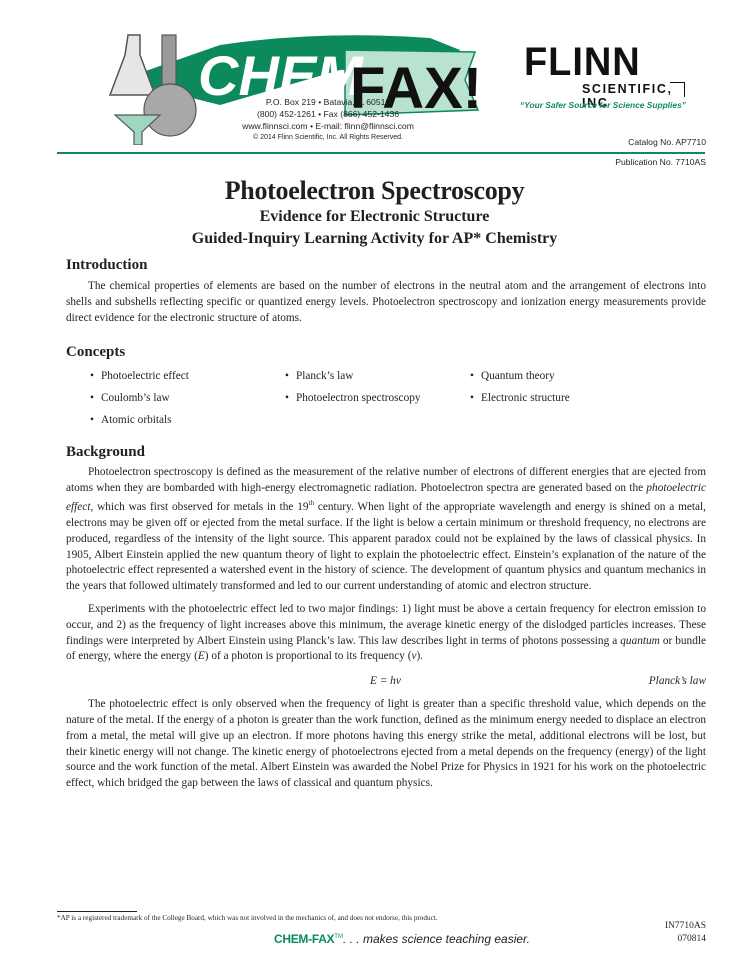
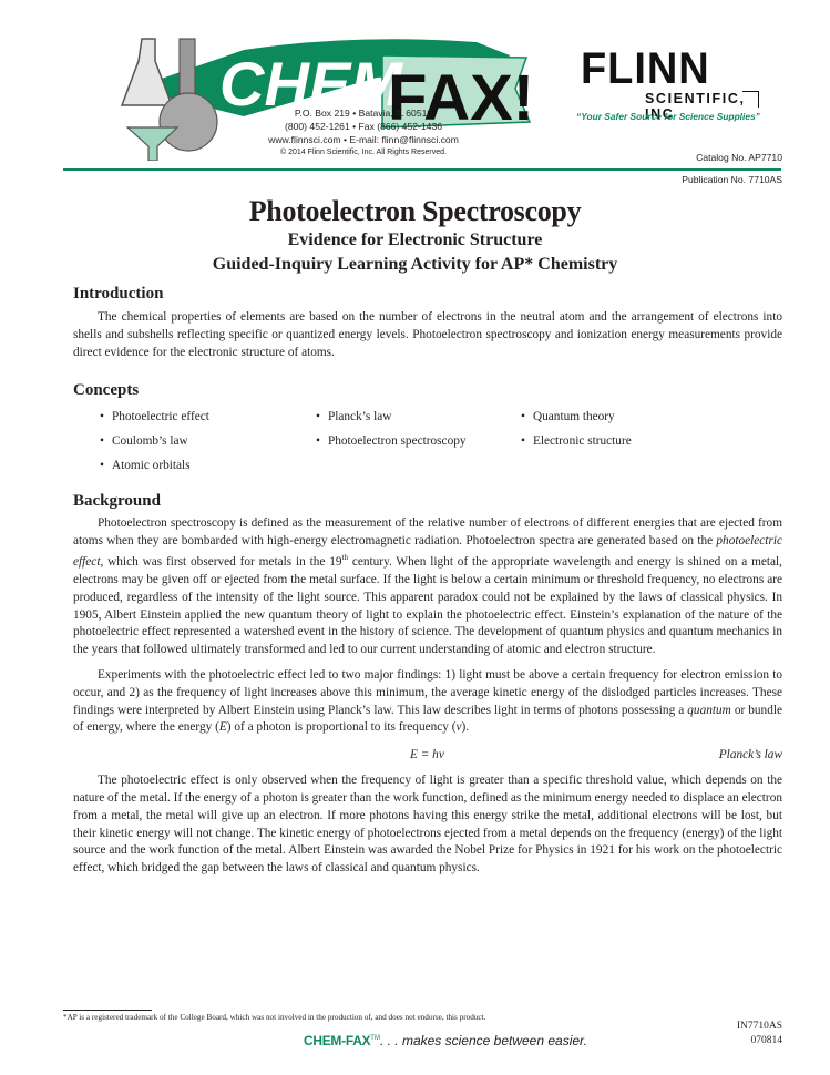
  CHEM
  FAX!
  P.O. Box 219 • Batavia, IL 60510
  (800) 452-1261 • Fax (866) 452-1436
  www.flinnsci.com • E-mail: flinn@flinnsci.com
  FLINN
  SCIENTIFIC, INC
  “Your Safer Source for Science Supplies”
  Catalog No. AP7710
  Publication No. 7710AS
  Photoelectron Spectroscopy
  Evidence for Electronic Structure
  Guided-Inquiry Learning Activity for AP* Chemistry
  Introduction
  The chemical properties of elements are based on the number of electrons in the neutral atom and the arrangement of electrons into shells and subshells reflecting specific or quantized energy levels. Photoelectron spectroscopy and ionization energy measurements provide direct evidence for the electronic structure of atoms.
  Concepts
  Photoelectric effect
  Planck’s law
  Quantum theory
  Coulomb’s law
  Photoelectron spectroscopy
  Electronic structure
  Atomic orbitals
  Background
  Photoelectron spectroscopy is defined as the measurement of the relative number of electrons of different energies that are ejected from atoms when they are bombarded with high-energy electromagnetic radiation. Photoelectron spectra are generated based on the photoelectric effect, which was first observed for metals in the 19th century. When light of the appropriate wavelength and energy is shined on a metal, electrons may be given off or ejected from the metal surface. If the light is below a certain minimum or threshold frequency, no electrons are produced, regardless of the intensity of the light source. This apparent paradox could not be explained by the laws of classical physics. In 1905, Albert Einstein applied the new quantum theory of light to explain the photoelectric effect. Einstein’s explanation of the nature of the photoelectric effect represented a watershed event in the history of science. The development of quantum physics and quantum mechanics in the years that followed ultimately transformed and led to our current understanding of atomic and electron structure.
  Experiments with the photoelectric effect led to two major findings: 1) light must be above a certain frequency for electron emission to occur, and 2) as the frequency of light increases above this minimum, the average kinetic energy of the dislodged particles increases. These findings were interpreted by Albert Einstein using Planck’s law. This law describes light in terms of photons possessing a quantum or bundle of energy, where the energy (E) of a photon is proportional to its frequency (v).
  E = hv
  Planck’s law
  The photoelectric effect is only observed when the frequency of light is greater than a specific threshold value, which depends on the nature of the metal. If the energy of a photon is greater than the work function, defined as the minimum energy needed to displace an electron from a metal, the metal will give up an electron. If more photons having this energy strike the metal, additional electrons will be lost, but their kinetic energy will not change. The kinetic energy of photoelectrons ejected from a metal depends on the frequency (energy) of the light source and the work function of the metal. Albert Einstein was awarded the Nobel Prize for Physics in 1921 for his work on the photoelectric effect, which bridged the gap between the laws of classical and quantum physics.
- *AP is a registered trademark of the College Board, which was not involved in the mechanics of, and does not endorse, this product.
+ *AP is a registered trademark of the College Board, which was not involved in the production of, and does not endorse, this product.
- CHEM-FAX . . . makes science teaching easier.
+ CHEM-FAX . . . makes science between easier.
  IN7710AS
  070814
